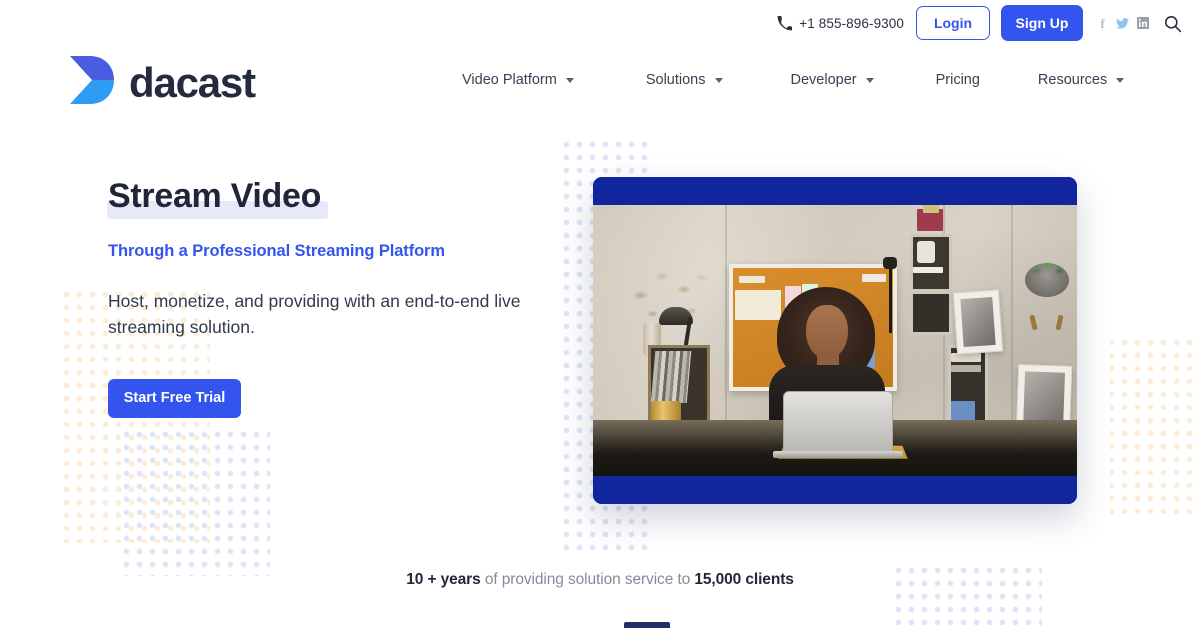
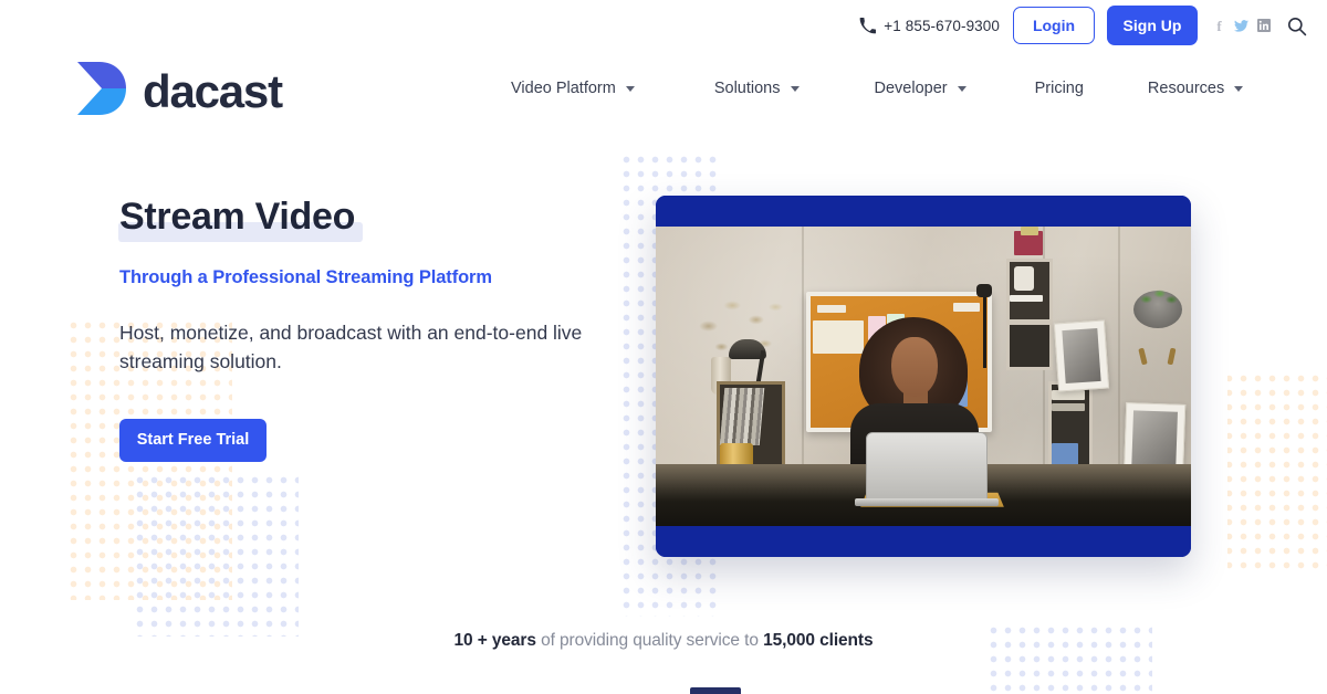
- +1 855-896-9300
+ +1 855-670-9300
  Login
  Sign Up
  f
  dacast
  Video Platform
  Solutions
  Developer
  Pricing
  Resources
  Stream Video
  Through a Professional Streaming Platform
- Host, monetize, and providing with an end-to-end live streaming solution.
+ Host, monetize, and broadcast with an end-to-end live streaming solution.
  Start Free Trial
- 10 + years of providing solution service to 15,000 clients
+ 10 + years of providing quality service to 15,000 clients
